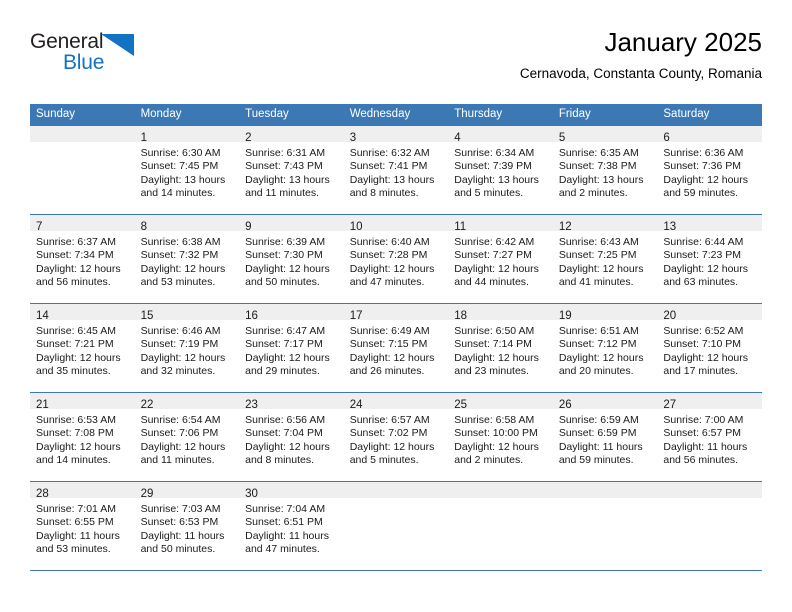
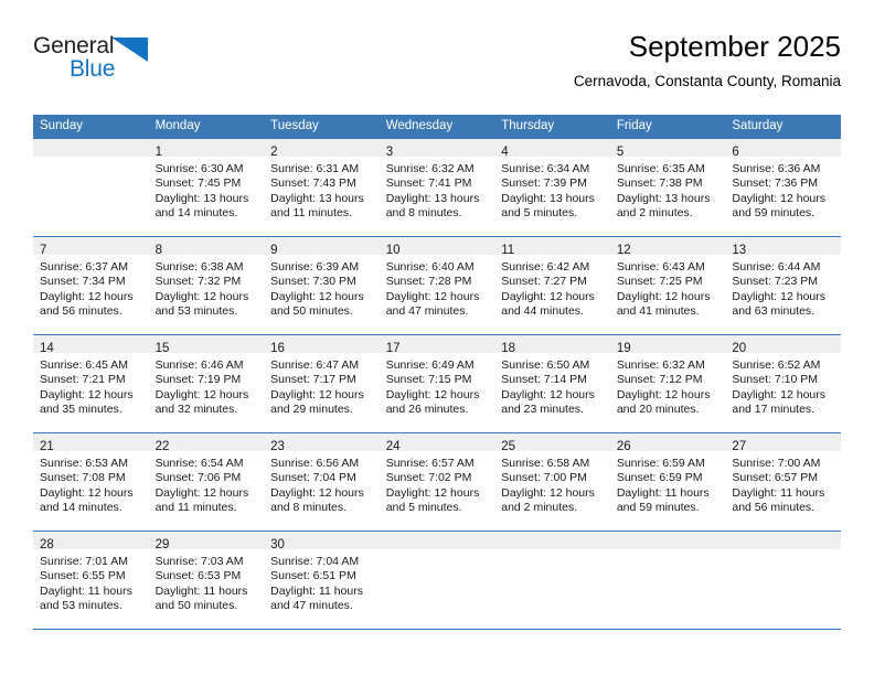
  General
  Blue
- January 2025
+ September 2025
  Cernavoda, Constanta County, Romania
  Sunday	Monday	Tuesday	Wednesday	Thursday	Friday	Saturday
  	1Sunrise: 6:30 AMSunset: 7:45 PMDaylight: 13 hoursand 14 minutes.	2Sunrise: 6:31 AMSunset: 7:43 PMDaylight: 13 hoursand 11 minutes.	3Sunrise: 6:32 AMSunset: 7:41 PMDaylight: 13 hoursand 8 minutes.	4Sunrise: 6:34 AMSunset: 7:39 PMDaylight: 13 hoursand 5 minutes.	5Sunrise: 6:35 AMSunset: 7:38 PMDaylight: 13 hoursand 2 minutes.	6Sunrise: 6:36 AMSunset: 7:36 PMDaylight: 12 hoursand 59 minutes.
  7Sunrise: 6:37 AMSunset: 7:34 PMDaylight: 12 hoursand 56 minutes.	8Sunrise: 6:38 AMSunset: 7:32 PMDaylight: 12 hoursand 53 minutes.	9Sunrise: 6:39 AMSunset: 7:30 PMDaylight: 12 hoursand 50 minutes.	10Sunrise: 6:40 AMSunset: 7:28 PMDaylight: 12 hoursand 47 minutes.	11Sunrise: 6:42 AMSunset: 7:27 PMDaylight: 12 hoursand 44 minutes.	12Sunrise: 6:43 AMSunset: 7:25 PMDaylight: 12 hoursand 41 minutes.	13Sunrise: 6:44 AMSunset: 7:23 PMDaylight: 12 hoursand 63 minutes.
- 14Sunrise: 6:45 AMSunset: 7:21 PMDaylight: 12 hoursand 35 minutes.	15Sunrise: 6:46 AMSunset: 7:19 PMDaylight: 12 hoursand 32 minutes.	16Sunrise: 6:47 AMSunset: 7:17 PMDaylight: 12 hoursand 29 minutes.	17Sunrise: 6:49 AMSunset: 7:15 PMDaylight: 12 hoursand 26 minutes.	18Sunrise: 6:50 AMSunset: 7:14 PMDaylight: 12 hoursand 23 minutes.	19Sunrise: 6:51 AMSunset: 7:12 PMDaylight: 12 hoursand 20 minutes.	20Sunrise: 6:52 AMSunset: 7:10 PMDaylight: 12 hoursand 17 minutes.
+ 14Sunrise: 6:45 AMSunset: 7:21 PMDaylight: 12 hoursand 35 minutes.	15Sunrise: 6:46 AMSunset: 7:19 PMDaylight: 12 hoursand 32 minutes.	16Sunrise: 6:47 AMSunset: 7:17 PMDaylight: 12 hoursand 29 minutes.	17Sunrise: 6:49 AMSunset: 7:15 PMDaylight: 12 hoursand 26 minutes.	18Sunrise: 6:50 AMSunset: 7:14 PMDaylight: 12 hoursand 23 minutes.	19Sunrise: 6:32 AMSunset: 7:12 PMDaylight: 12 hoursand 20 minutes.	20Sunrise: 6:52 AMSunset: 7:10 PMDaylight: 12 hoursand 17 minutes.
- 21Sunrise: 6:53 AMSunset: 7:08 PMDaylight: 12 hoursand 14 minutes.	22Sunrise: 6:54 AMSunset: 7:06 PMDaylight: 12 hoursand 11 minutes.	23Sunrise: 6:56 AMSunset: 7:04 PMDaylight: 12 hoursand 8 minutes.	24Sunrise: 6:57 AMSunset: 7:02 PMDaylight: 12 hoursand 5 minutes.	25Sunrise: 6:58 AMSunset: 10:00 PMDaylight: 12 hoursand 2 minutes.	26Sunrise: 6:59 AMSunset: 6:59 PMDaylight: 11 hoursand 59 minutes.	27Sunrise: 7:00 AMSunset: 6:57 PMDaylight: 11 hoursand 56 minutes.
+ 21Sunrise: 6:53 AMSunset: 7:08 PMDaylight: 12 hoursand 14 minutes.	22Sunrise: 6:54 AMSunset: 7:06 PMDaylight: 12 hoursand 11 minutes.	23Sunrise: 6:56 AMSunset: 7:04 PMDaylight: 12 hoursand 8 minutes.	24Sunrise: 6:57 AMSunset: 7:02 PMDaylight: 12 hoursand 5 minutes.	25Sunrise: 6:58 AMSunset: 7:00 PMDaylight: 12 hoursand 2 minutes.	26Sunrise: 6:59 AMSunset: 6:59 PMDaylight: 11 hoursand 59 minutes.	27Sunrise: 7:00 AMSunset: 6:57 PMDaylight: 11 hoursand 56 minutes.
  28Sunrise: 7:01 AMSunset: 6:55 PMDaylight: 11 hoursand 53 minutes.	29Sunrise: 7:03 AMSunset: 6:53 PMDaylight: 11 hoursand 50 minutes.	30Sunrise: 7:04 AMSunset: 6:51 PMDaylight: 11 hoursand 47 minutes.
